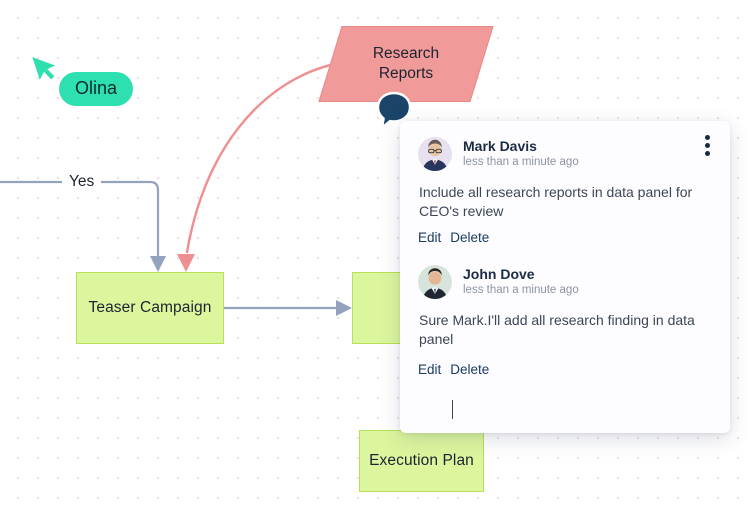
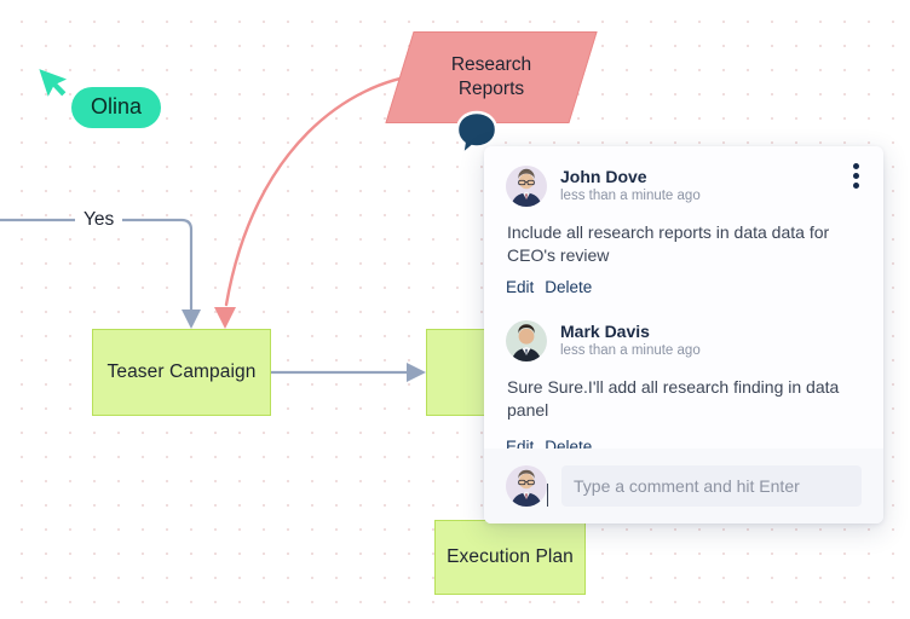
  Research
  Reports
  Teaser Campaign
  Execution Plan
  Yes
  Olina
- Mark Davis
+ John Dove
  less than a minute ago
- Include all research reports in data panel for CEO's review
+ Include all research reports in data data for CEO's review
  Edit
  Delete
- John Dove
+ Mark Davis
  less than a minute ago
- Sure Mark.I'll add all research finding in data panel
+ Sure Sure.I'll add all research finding in data panel
  Edit
  Delete
+ Type a comment and hit Enter
